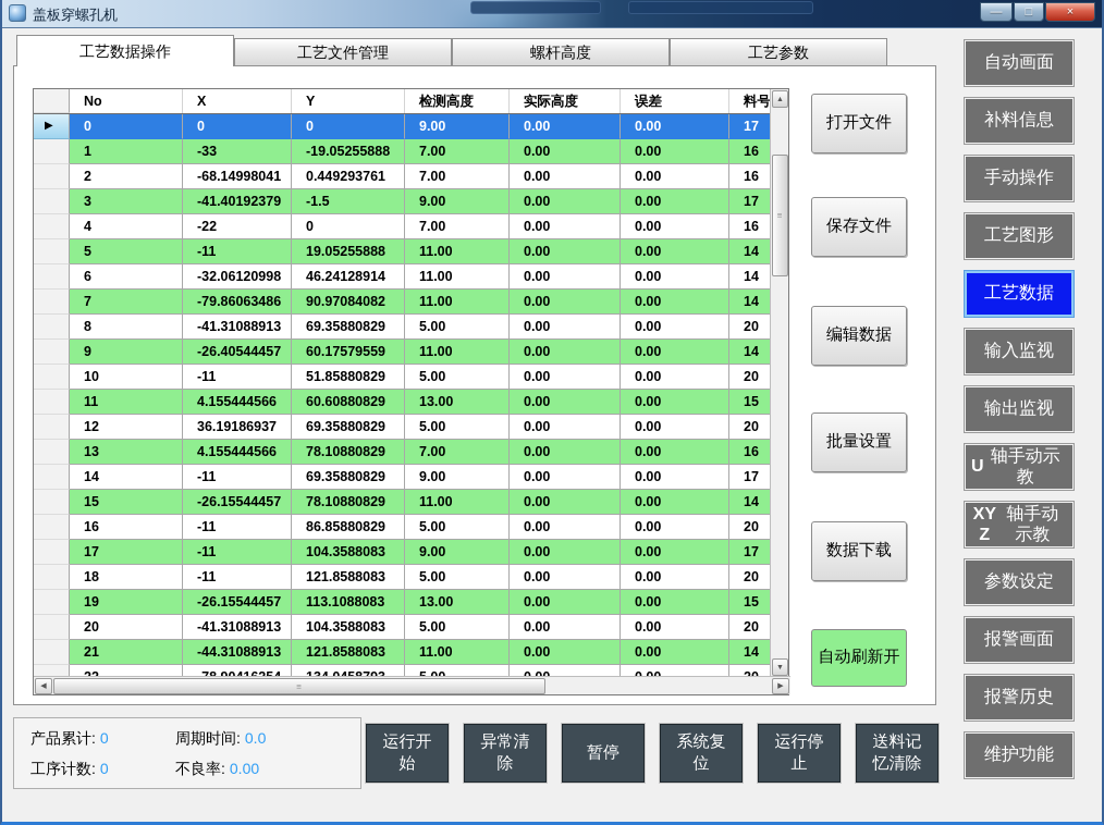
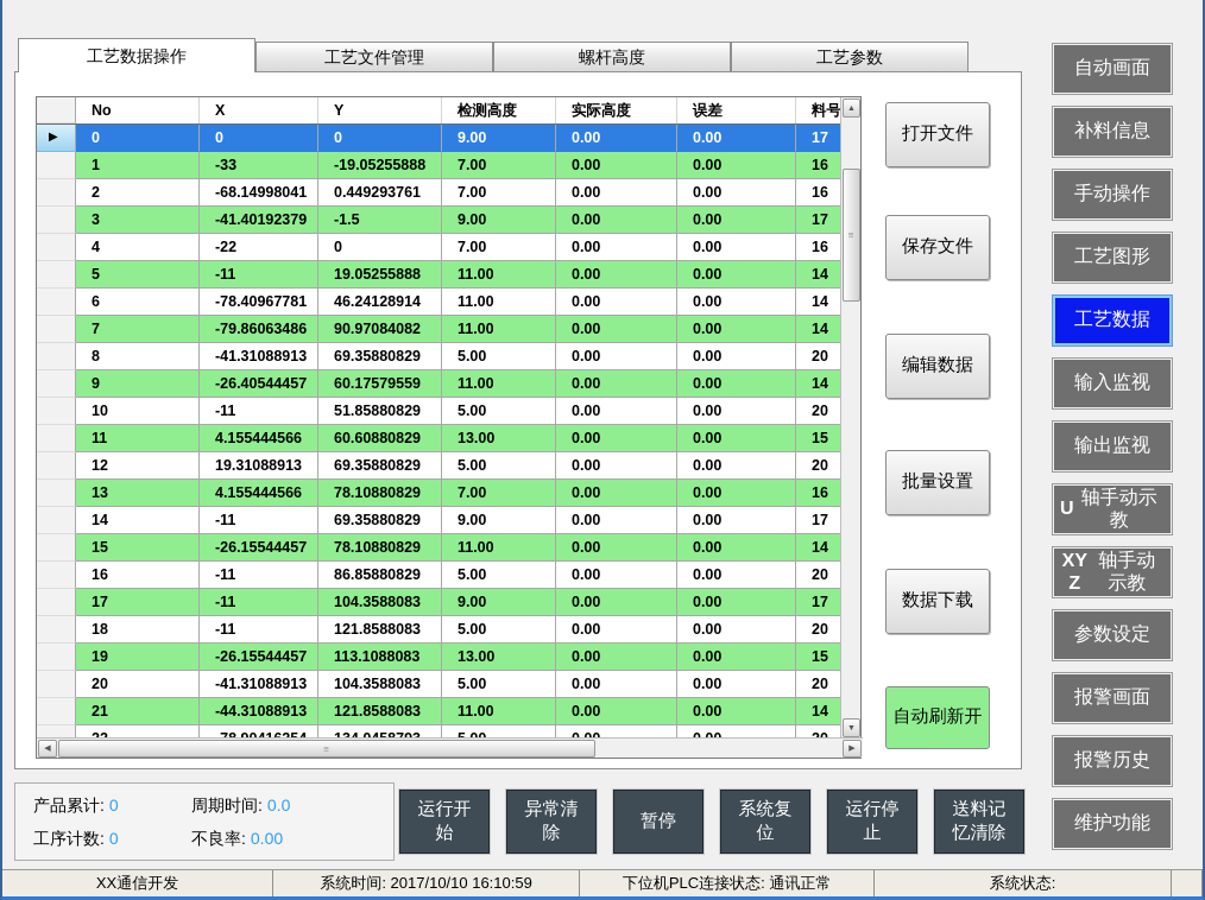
- 盖板穿螺孔机
- —
- □
- ×
  工艺数据操作
  工艺文件管理
  螺杆高度
  工艺参数
  No
  X
  Y
  检测高度
  实际高度
  误差
  料号
  ▶
  0
  0
  0
  9.00
  0.00
  0.00
  17
  1
  -33
  -19.05255888
  7.00
  0.00
  0.00
  16
  2
  -68.14998041
  0.449293761
  7.00
  0.00
  0.00
  16
  3
  -41.40192379
  -1.5
  9.00
  0.00
  0.00
  17
  4
  -22
  0
  7.00
  0.00
  0.00
  16
  5
  -11
  19.05255888
  11.00
  0.00
  0.00
  14
  6
- -32.06120998
+ -78.40967781
  46.24128914
  11.00
  0.00
  0.00
  14
  7
  -79.86063486
  90.97084082
  11.00
  0.00
  0.00
  14
  8
  -41.31088913
  69.35880829
  5.00
  0.00
  0.00
  20
  9
  -26.40544457
  60.17579559
  11.00
  0.00
  0.00
  14
  10
  -11
  51.85880829
  5.00
  0.00
  0.00
  20
  11
  4.155444566
  60.60880829
  13.00
  0.00
  0.00
  15
  12
- 36.19186937
+ 19.31088913
  69.35880829
  5.00
  0.00
  0.00
  20
  13
  4.155444566
  78.10880829
  7.00
  0.00
  0.00
  16
  14
  -11
  69.35880829
  9.00
  0.00
  0.00
  17
  15
  -26.15544457
  78.10880829
  11.00
  0.00
  0.00
  14
  16
  -11
  86.85880829
  5.00
  0.00
  0.00
  20
  17
  -11
  104.3588083
  9.00
  0.00
  0.00
  17
  18
  -11
  121.8588083
  5.00
  0.00
  0.00
  20
  19
  -26.15544457
  113.1088083
  13.00
  0.00
  0.00
  15
  20
  -41.31088913
  104.3588083
  5.00
  0.00
  0.00
  20
  21
  -44.31088913
  121.8588083
  11.00
  0.00
  0.00
  14
  ≡
  ≡
  打开文件
  保存文件
  编辑数据
  批量设置
  数据下载
  自动刷新开
  自动画面
  补料信息
  手动操作
  工艺图形
  工艺数据
  输入监视
  输出监视
  U
  轴手动示教
  XYZ
  轴手动示教
  参数设定
  报警画面
  报警历史
  维护功能
  产品累计: 0
  周期时间: 0.0
  工序计数: 0
  不良率: 0.00
  运行开始
  异常清除
  暂停
  系统复位
  运行停止
  送料记忆清除
+ XX通信开发
+ 系统时间: 2017/10/10 16:10:59
+ 下位机PLC连接状态: 通讯正常
+ 系统状态:
